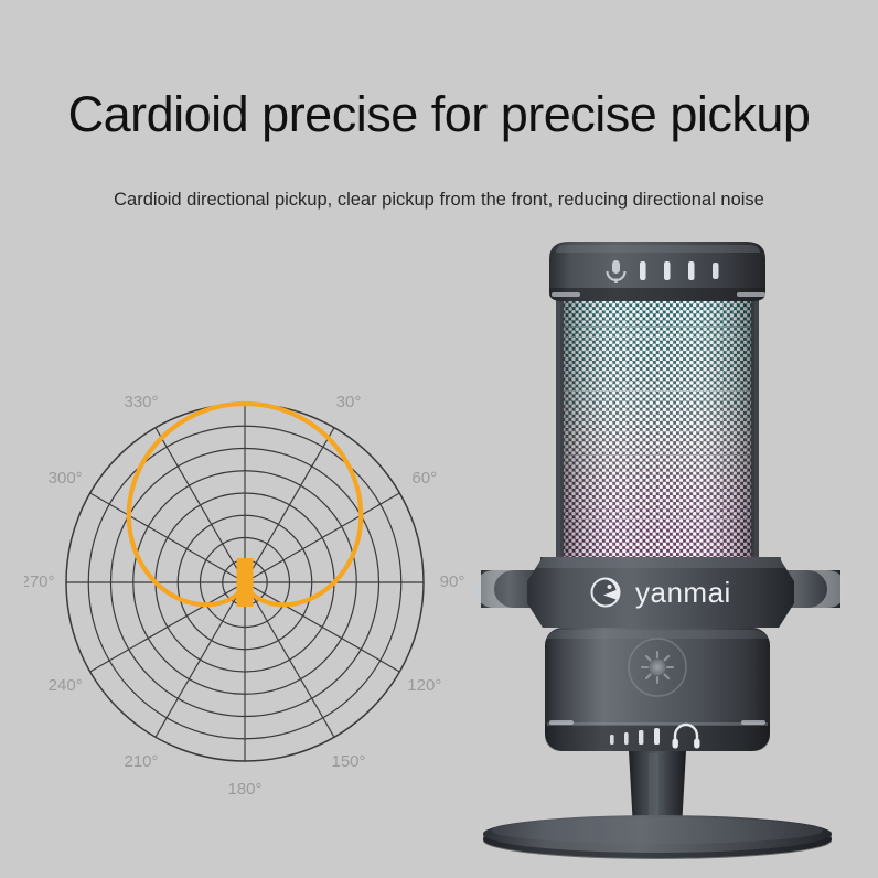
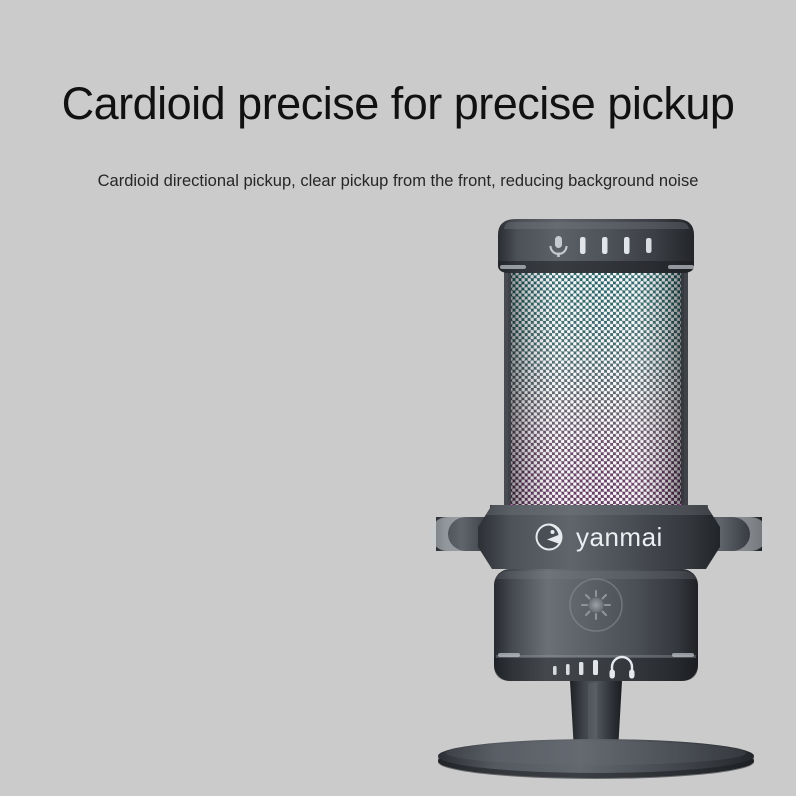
  Cardioid precise for precise pickup
- Cardioid directional pickup, clear pickup from the front, reducing directional noise
+ Cardioid directional pickup, clear pickup from the front, reducing background noise
- 30°
- 60°
- 90°
- 120°
- 150°
- 180°
- 210°
- 240°
- 270°
- 300°
- 330°
  yanmai
